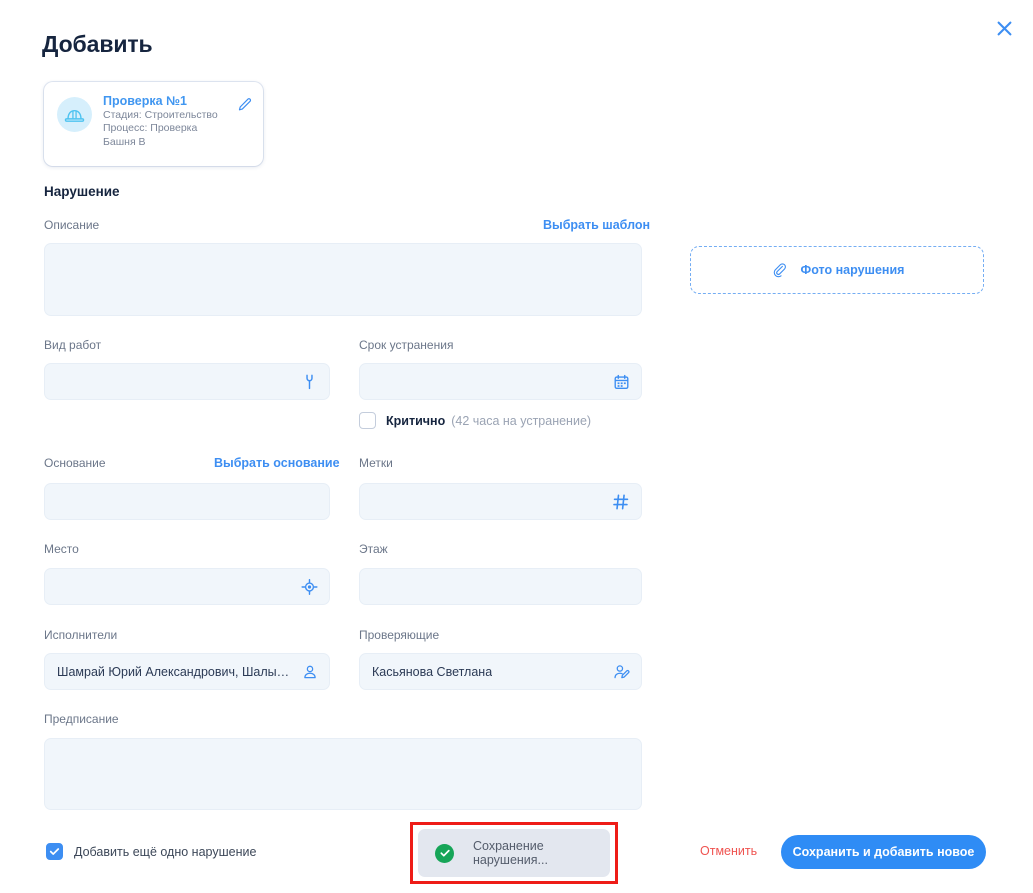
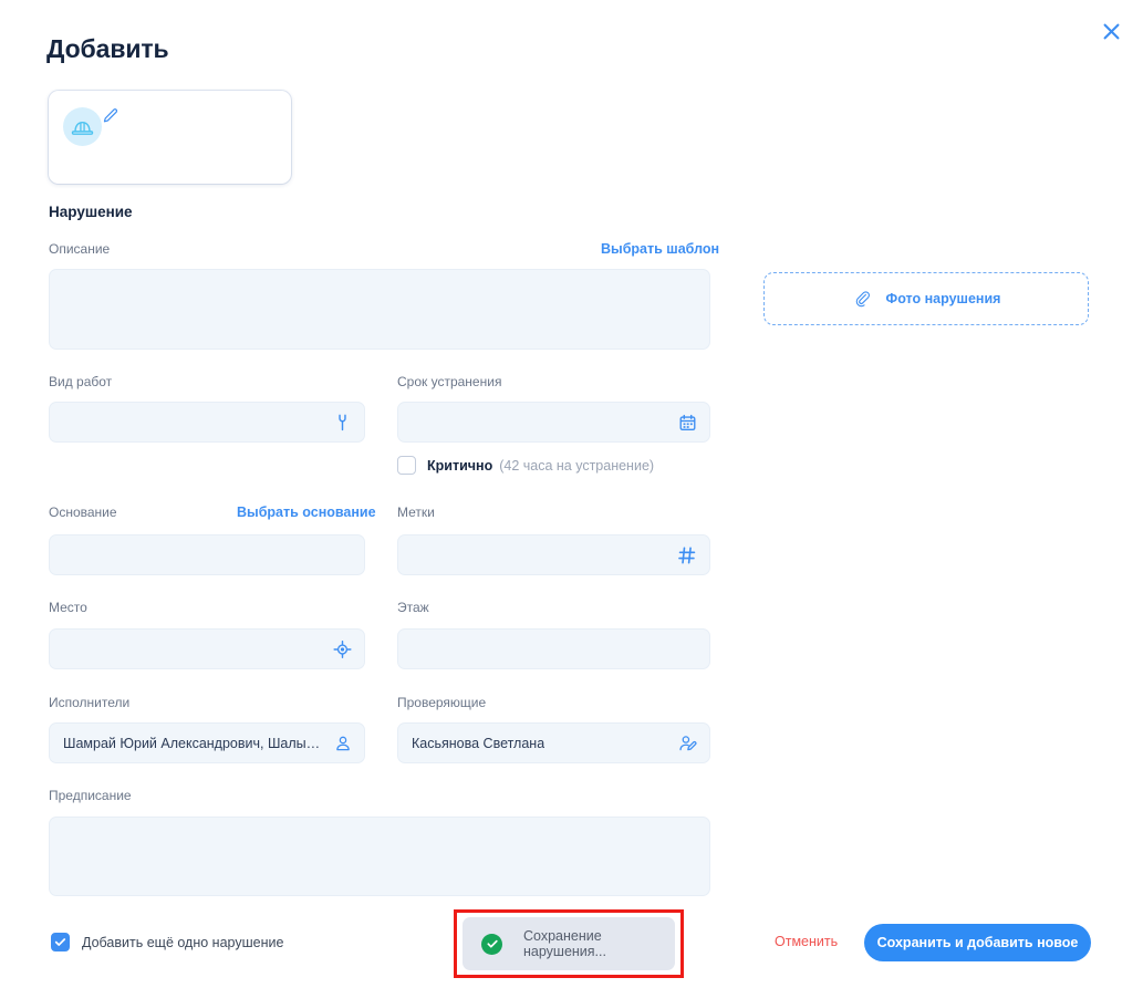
  Добавить
- Проверка №1
- Стадия: Строительство
- Процесс: Проверка
- Башня В
  Нарушение
  Описание
  Выбрать шаблон
  Вид работ
  Срок устранения
  Критично
  (42 часа на устранение)
  Основание
  Выбрать основание
  Метки
  Место
  Этаж
  Исполнители
  Шамрай Юрий Александрович, Шалы…
  Проверяющие
  Касьянова Светлана
  Предписание
  Фото нарушения
  Добавить ещё одно нарушение
  Сохранение нарушения...
  Отменить
  Сохранить и добавить новое
